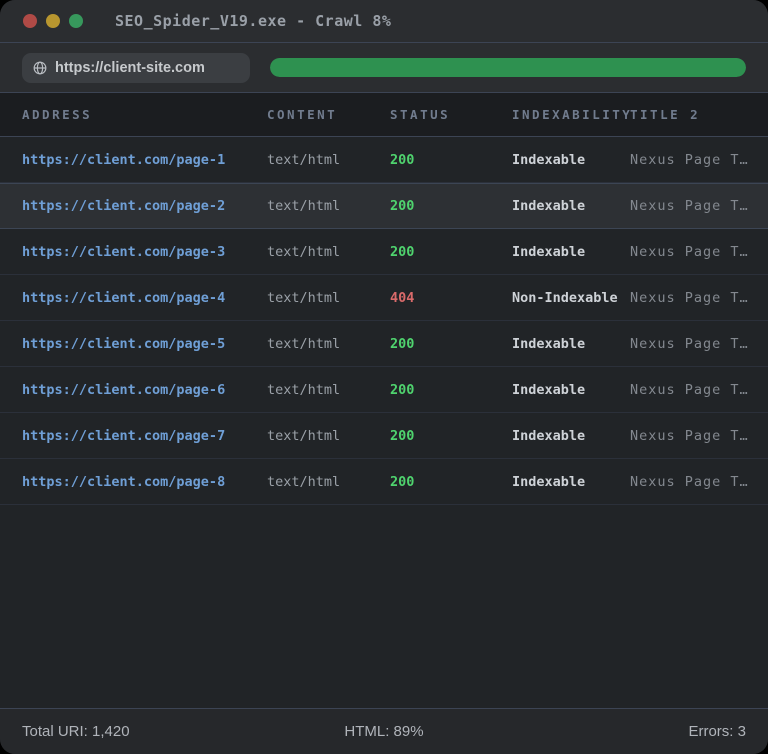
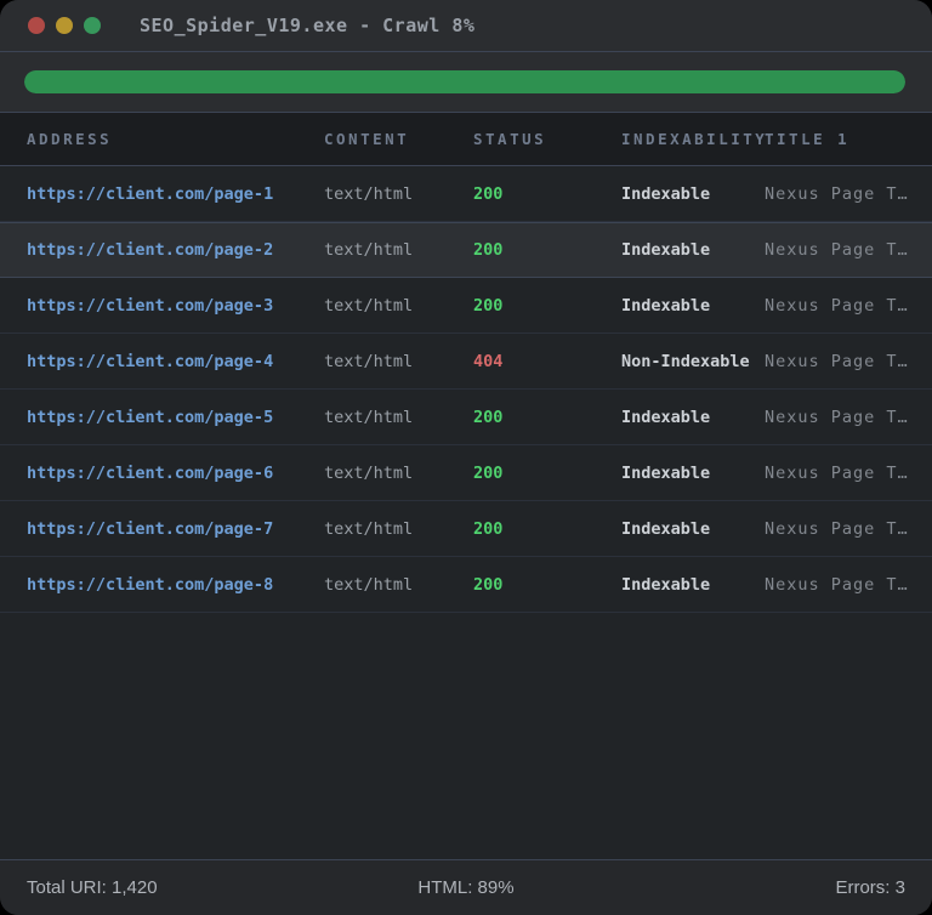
  SEO_Spider_V19.exe - Crawl 8%
- https://client-site.com
  ADDRESS
  CONTENT
  STATUS
  INDEXABILITY
- TITLE 2
+ TITLE 1
  https://client.com/page-1
  text/html
  200
  Indexable
  Nexus Page T…
  https://client.com/page-2
  text/html
  200
  Indexable
  Nexus Page T…
  https://client.com/page-3
  text/html
  200
  Indexable
  Nexus Page T…
  https://client.com/page-4
  text/html
  404
  Non-Indexable
  Nexus Page T…
  https://client.com/page-5
  text/html
  200
  Indexable
  Nexus Page T…
  https://client.com/page-6
  text/html
  200
  Indexable
  Nexus Page T…
  https://client.com/page-7
  text/html
  200
  Indexable
  Nexus Page T…
  https://client.com/page-8
  text/html
  200
  Indexable
  Nexus Page T…
  Total URI: 1,420
  HTML: 89%
  Errors: 3
